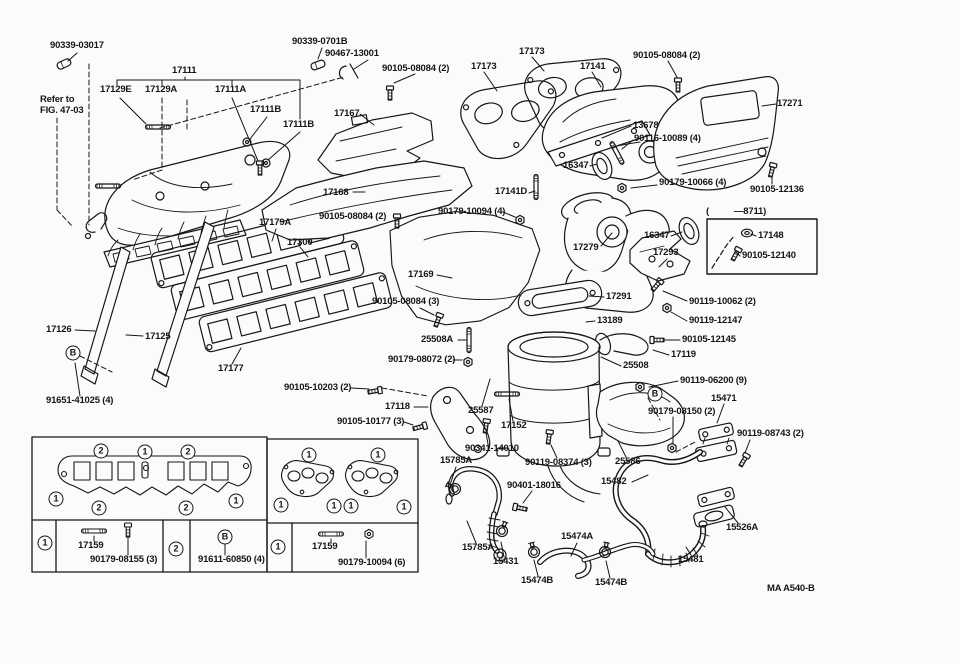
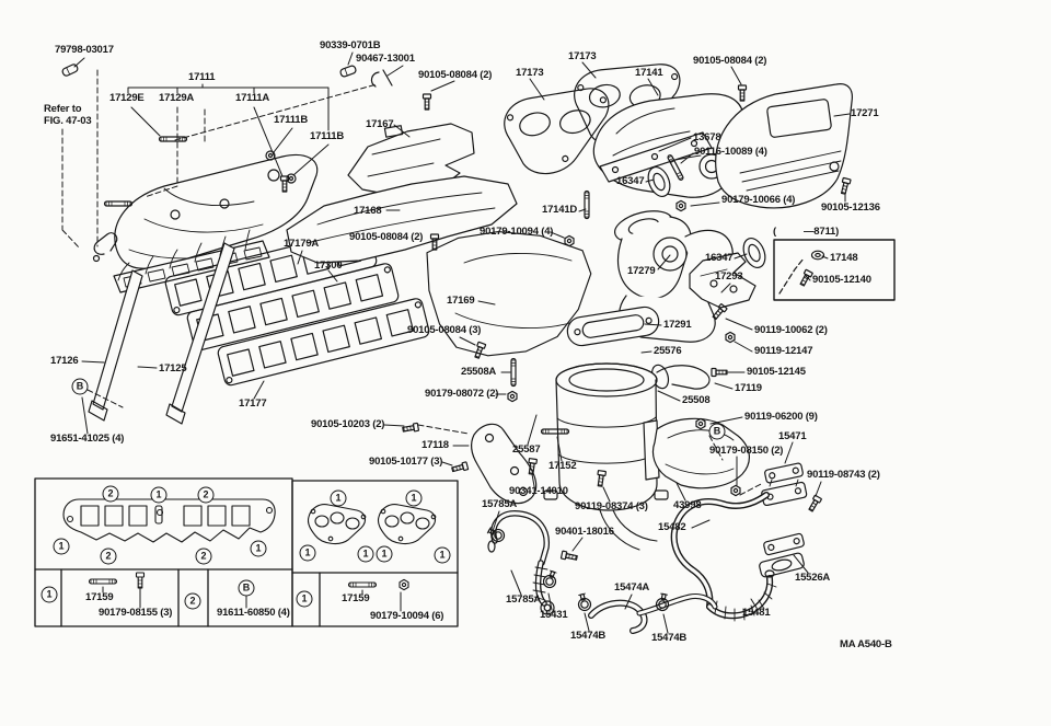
- 90339-03017
+ 79798-03017
  17111
  17129E
  17129A
  17111A
  17111B
  17111B
  Refer to
  FIG. 47-03
  90339-0701B
  90467-13001
  90105-08084 (2)
  17173
  17173
  17141
  90105-08084 (2)
  17271
  17167
  13678
  90116-10089 (4)
  16347
  17168
  90179-10066 (4)
  90105-12136
  17141D
  90179-10094 (4)
  90105-08084 (2)
  17279
  16347
  17293
  (
  —8711)
  17148
  90105-12140
  17179A
  17300
  17169
  17291
  90119-10062 (2)
  90105-08084 (3)
  90119-12147
- 13189
+ 25576
  17126
  17125
  25508A
  90105-12145
  17119
  25508
  17177
  90179-08072 (2)
  91651-41025 (4)
  90119-06200 (9)
  90105-10203 (2)
  15471
  17118
  90179-08150 (2)
  90105-10177 (3)
  25587
  17152
  90119-08743 (2)
  90341-14010
  15785A
  90119-08374 (3)
- 25586
+ 43998
  90401-18016
  15482
  15526A
  15785A
  15474A
  15431
  15481
  15474B
  15474B
  MA A540-B
  17159
  90179-08155 (3)
  91611-60850 (4)
  17159
  90179-10094 (6)
  2
  1
  2
  1
  2
  2
  1
  1
  2
  1
  1
  1
  1
  1
  1
  1
  B
  B
  B
